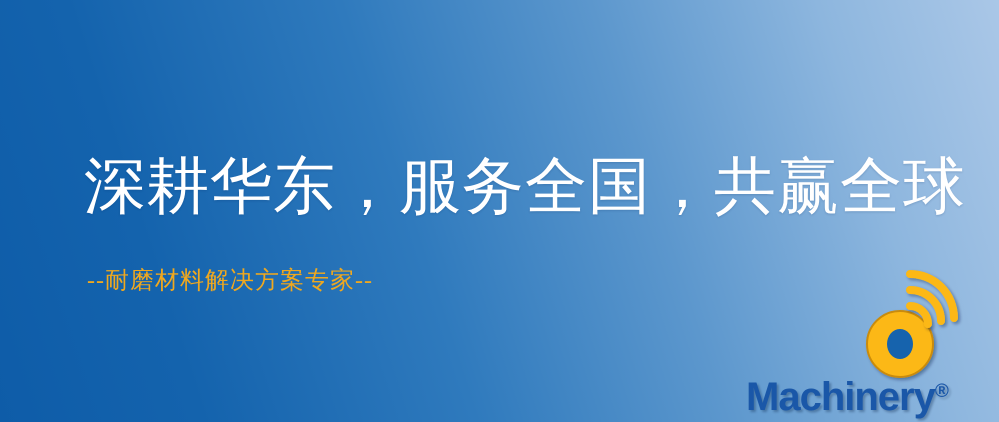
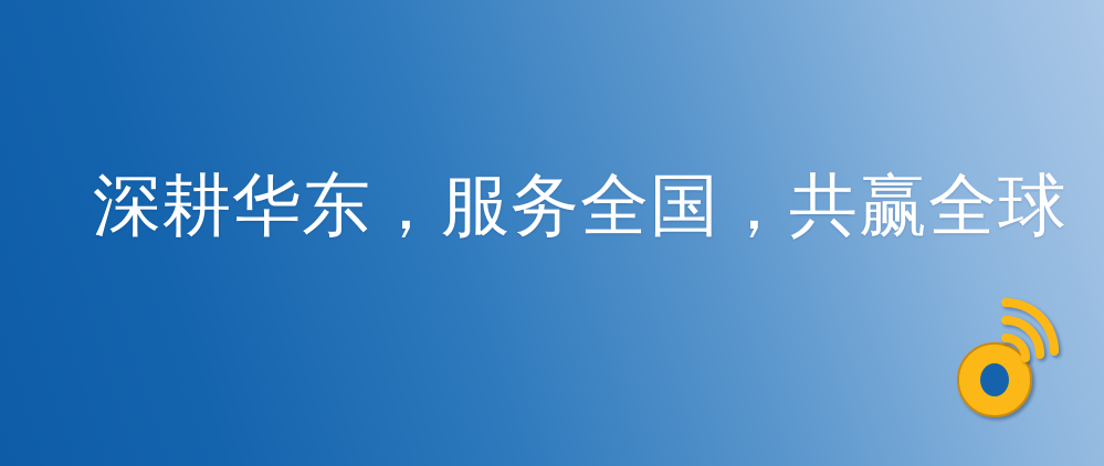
  深耕华东，服务全国，共赢全球
- --耐磨材料解决方案专家--
- Machinery®
